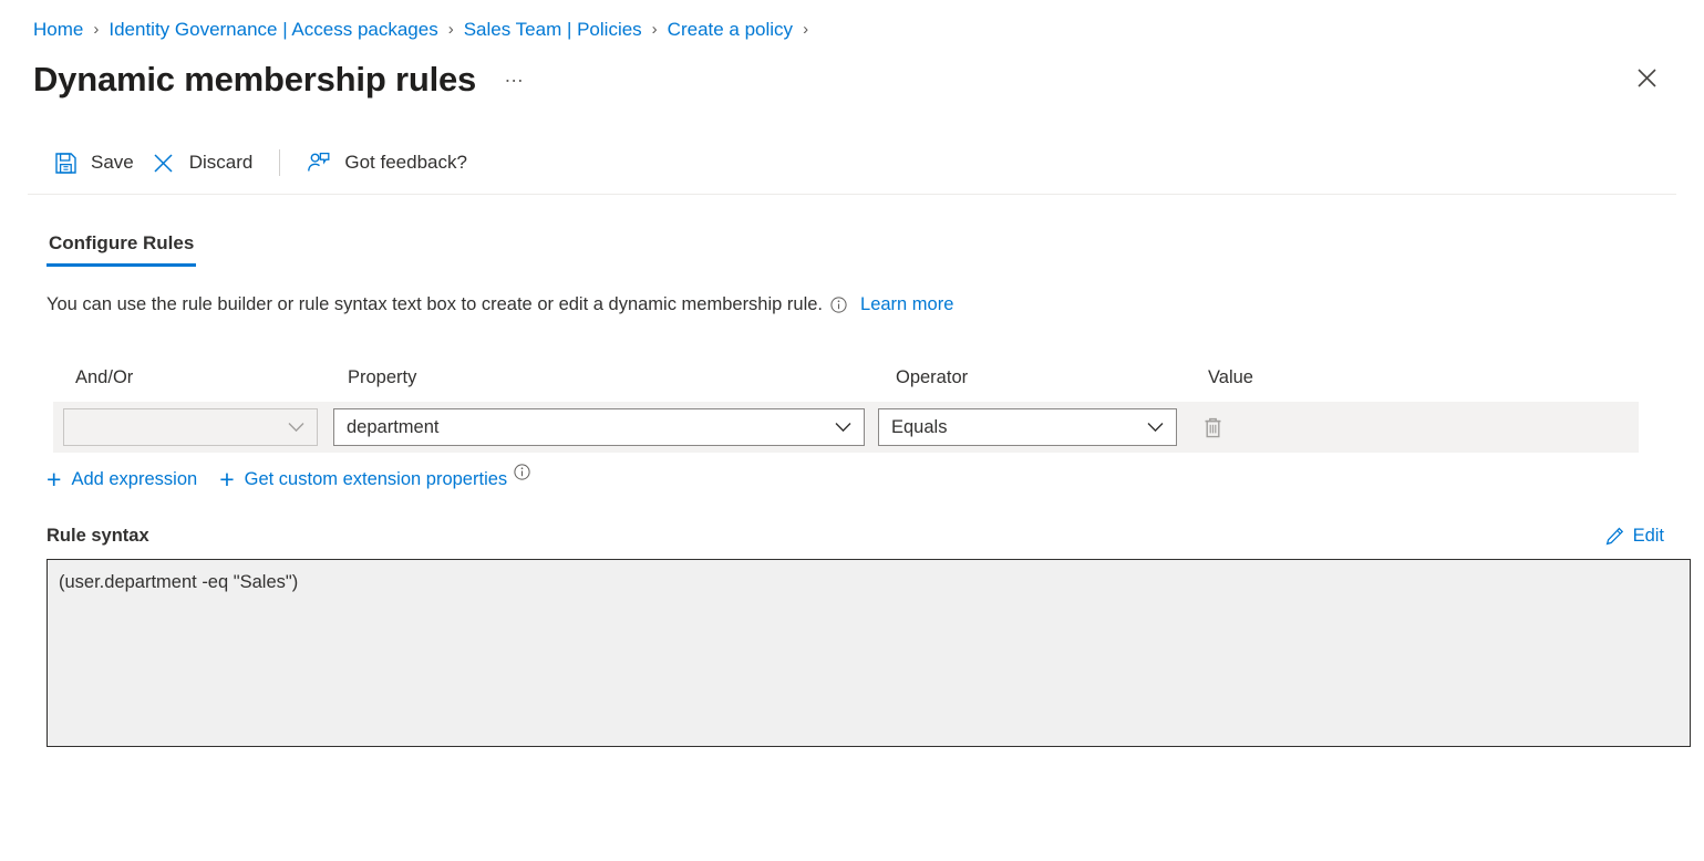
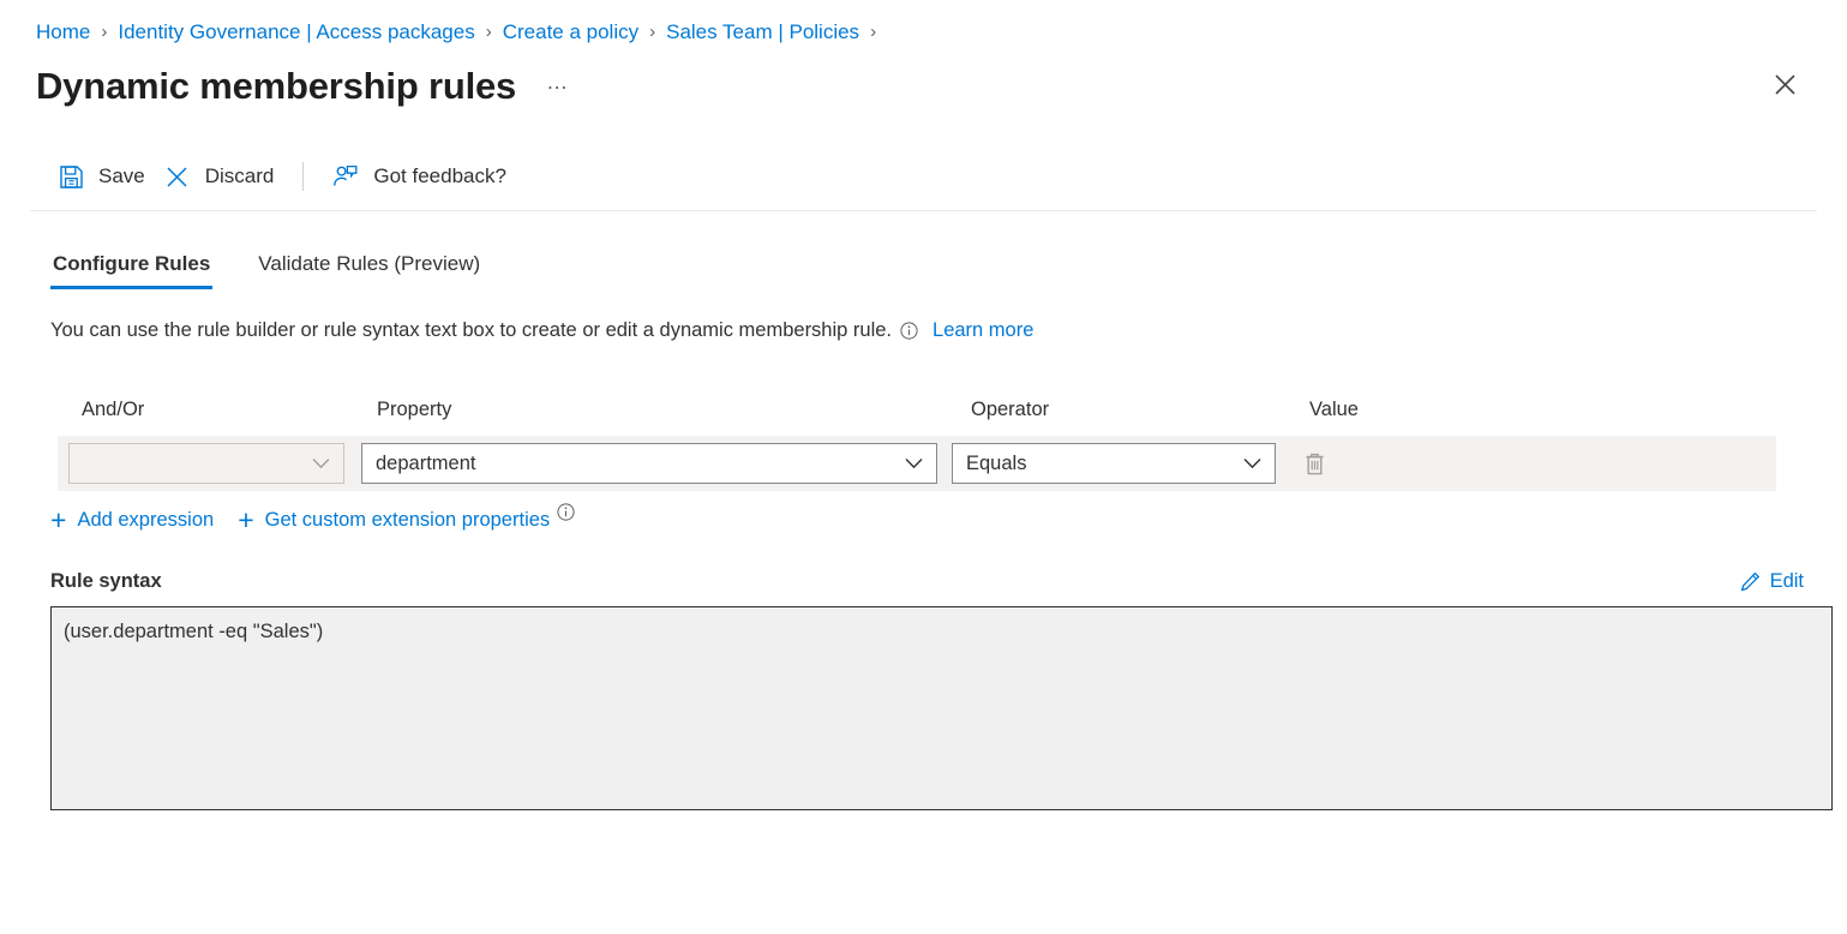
  Home
  ›
  Identity Governance | Access packages
  ›
- Sales Team | Policies
+ Create a policy
  ›
- Create a policy
+ Sales Team | Policies
  ›
  Dynamic membership rules
  …
  Save
  Discard
  Got feedback?
  Configure Rules
+ Validate Rules (Preview)
  You can use the rule builder or rule syntax text box to create or edit a dynamic membership rule.
  Learn more
  And/Or
  Property
  Operator
  Value
  department
  Equals
  +
  Add expression
  +
  Get custom extension properties
  Rule syntax
  Edit
  (user.department -eq "Sales")
